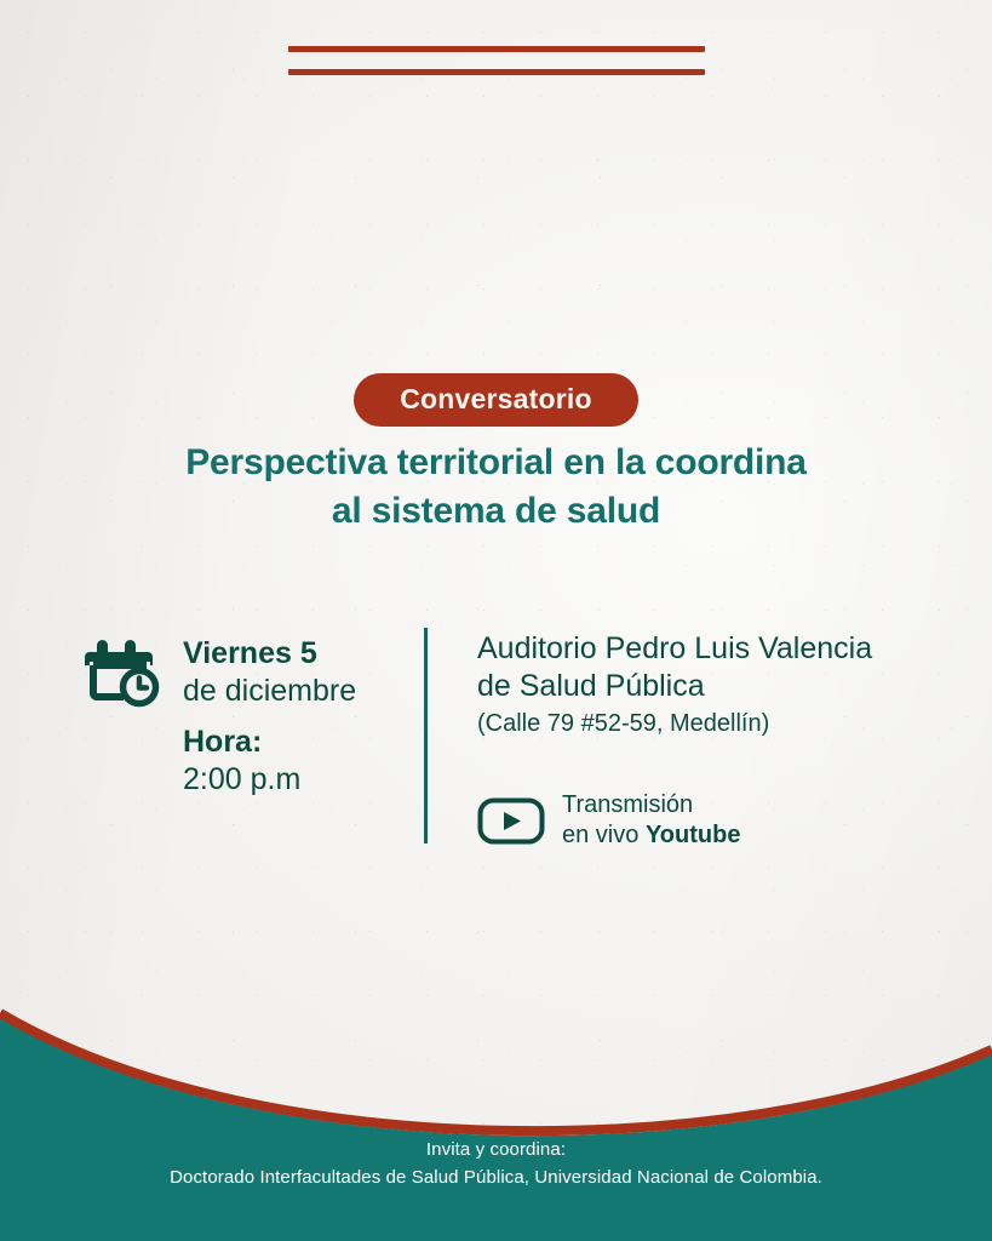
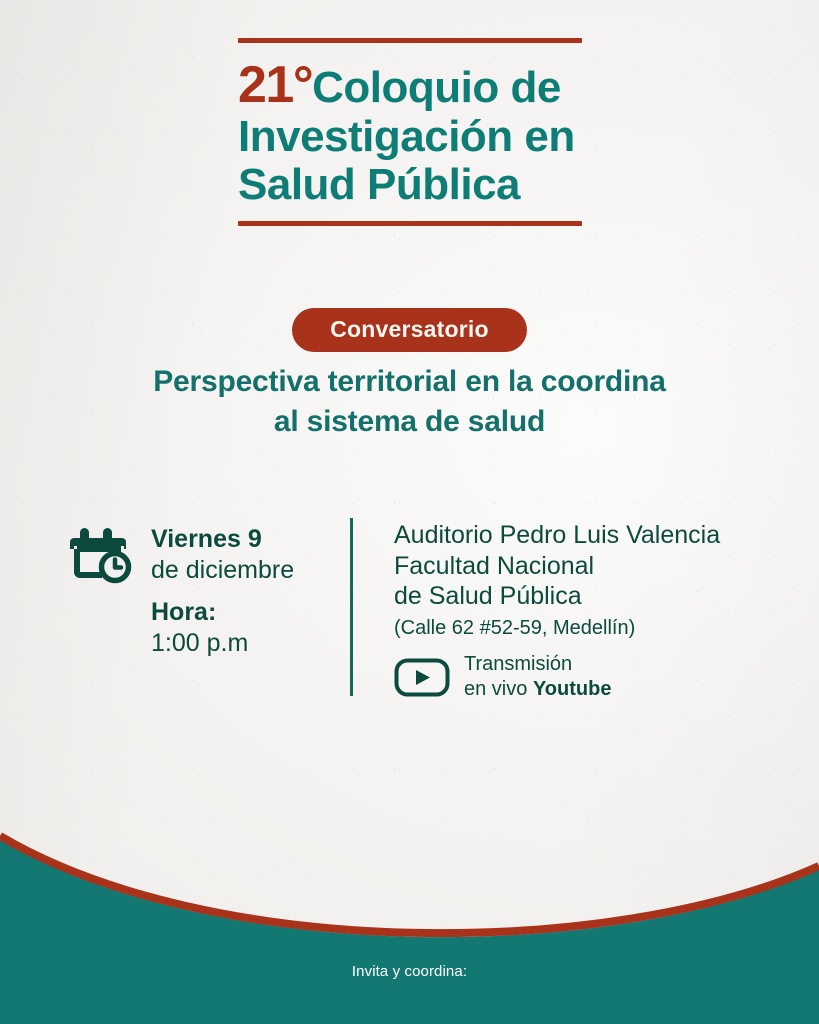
+ 21°Coloquio de
+ Investigación en
+ Salud Pública
  Conversatorio
  Perspectiva territorial en la coordina
  al sistema de salud
- Viernes 5
+ Viernes 9
  de diciembre
  Hora:
- 2:00 p.m
+ 1:00 p.m
  Auditorio Pedro Luis Valencia
+ Facultad Nacional
  de Salud Pública
- (Calle 79 #52-59, Medellín)
+ (Calle 62 #52-59, Medellín)
  Transmisión
  en vivo Youtube
  Invita y coordina:
- Doctorado Interfacultades de Salud Pública, Universidad Nacional de Colombia.
